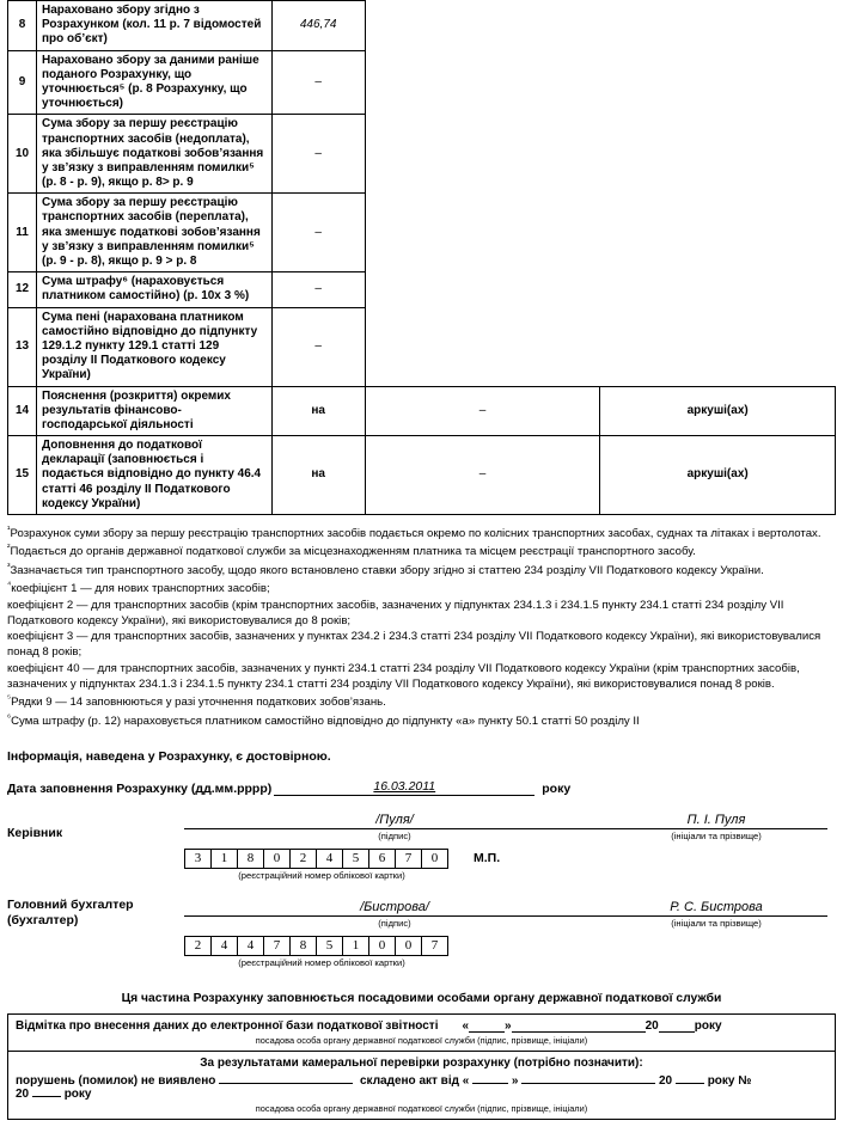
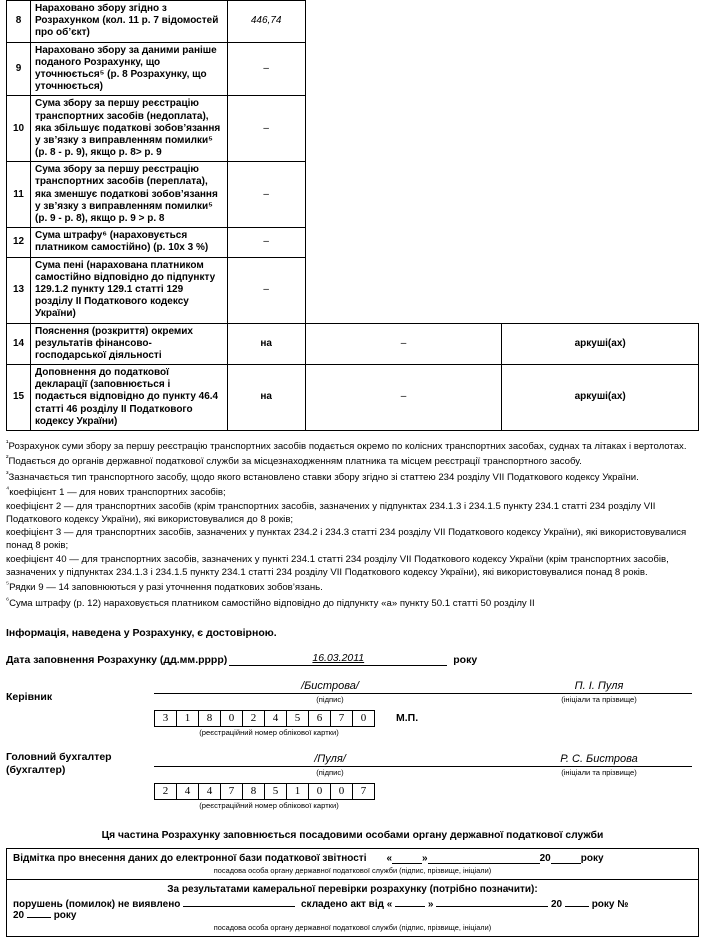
  8	Нараховано збору згідно з Розрахунком (кол. 11 р. 7 відомостей про об’єкт)	446,74
  9	Нараховано збору за даними раніше поданого Розрахунку, що уточнюється⁵ (р. 8 Розрахунку, що уточнюється)	–
  10	Сума збору за першу реєстрацію транспортних засобів (недоплата), яка збільшує податкові зобов’язання у зв’язку з виправленням помилки⁵ (р. 8 - р. 9), якщо р. 8> р. 9	–
  11	Сума збору за першу реєстрацію транспортних засобів (переплата), яка зменшує податкові зобов’язання у зв’язку з виправленням помилки⁵ (р. 9 - р. 8), якщо р. 9 > р. 8	–
  12	Сума штрафу⁶ (нараховується платником самостійно) (р. 10х 3 %)	–
  13	Сума пені (нарахована платником самостійно відповідно до підпункту 129.1.2 пункту 129.1 статті 129 розділу ІІ Податкового кодексу України)	–
  14	Пояснення (розкриття) окремих результатів фінансово-господарської діяльності	на	–	аркуші(ах)
  15	Доповнення до податкової декларації (заповнюється і подається відповідно до пункту 46.4 статті 46 розділу ІІ Податкового кодексу України)	на	–	аркуші(ах)
  ¹Розрахунок суми збору за першу реєстрацію транспортних засобів подається окремо по колісних транспортних засобах, суднах та літаках і вертолотах.
  ²Подається до органів державної податкової служби за місцезнаходженням платника та місцем реєстрації транспортного засобу.
  ³Зазначається тип транспортного засобу, щодо якого встановлено ставки збору згідно зі статтею 234 розділу VII Податкового кодексу України.
  ⁴коефіцієнт 1 — для нових транспортних засобів;
  коефіцієнт 2 — для транспортних засобів (крім транспортних засобів, зазначених у підпунктах 234.1.3 і 234.1.5 пункту 234.1 статті 234 розділу VII Податкового кодексу України), які використовувалися до 8 років;
  коефіцієнт 3 — для транспортних засобів, зазначених у пунктах 234.2 і 234.3 статті 234 розділу VII Податкового кодексу України), які використовувалися понад 8 років;
  коефіцієнт 40 — для транспортних засобів, зазначених у пункті 234.1 статті 234 розділу VII Податкового кодексу України (крім транспортних засобів, зазначених у підпунктах 234.1.3 і 234.1.5 пункту 234.1 статті 234 розділу VII Податкового кодексу України), які використовувалися понад 8 років.
  ⁵Рядки 9 — 14 заповнюються у разі уточнення податкових зобов’язань.
  ⁶Сума штрафу (р. 12) нараховується платником самостійно відповідно до підпункту «а» пункту 50.1 статті 50 розділу ІІ
  Інформація, наведена у Розрахунку, є достовірною.
  Дата заповнення Розрахунку (дд.мм.рррр)
  16.03.2011
  року
  Керівник
- /Пуля/
+ /Бистрова/
  (підпис)
  П. І. Пуля
  (ініціали та прізвище)
  3
  1
  8
  0
  2
  4
  5
  6
  7
  0
  М.П.
  (реєстраційний номер облікової картки)
  Головний бухгалтер (бухгалтер)
- /Бистрова/
+ /Пуля/
  (підпис)
  Р. С. Бистрова
  (ініціали та прізвище)
  2
  4
  4
  7
  8
  5
  1
  0
  0
  7
  (реєстраційний номер облікової картки)
  Ця частина Розрахунку заповнюється посадовими особами органу державної податкової служби
  Відмітка про внесення даних до електронної бази податкової звітності « » 20 року посадова особа органу державної податкової служби (підпис, прізвище, ініціали)
  За результатами камеральної перевірки розрахунку (потрібно позначити): порушень (помилок) не виявлено 20 року складено акт від « » 20 року № посадова особа органу державної податкової служби (підпис, прізвище, ініціали)
